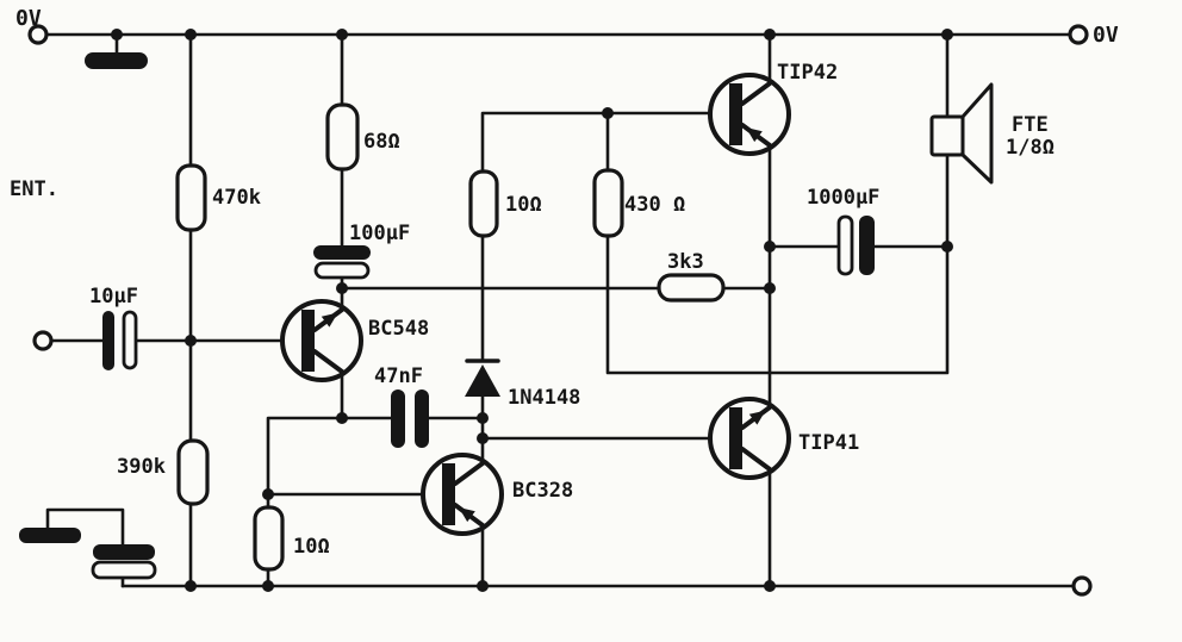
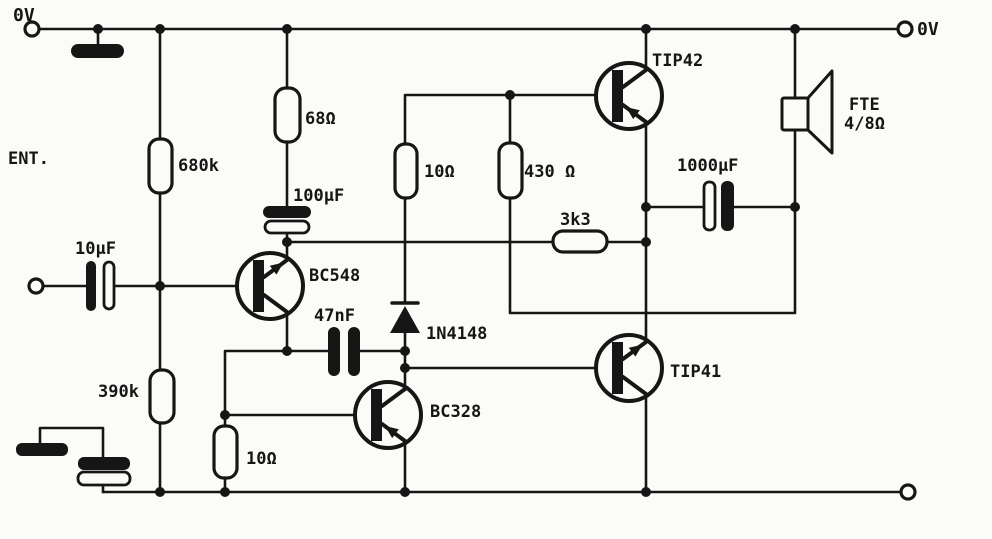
  0V
  0V
  ENT.
- 470k
+ 680k
  68Ω
  100µF
  10µF
  BC548
  390k
  10Ω
  430 Ω
  TIP42
  FTE
- 1/8Ω
+ 4/8Ω
  1000µF
  3k3
  47nF
  1N4148
  BC328
  10Ω
  TIP41
